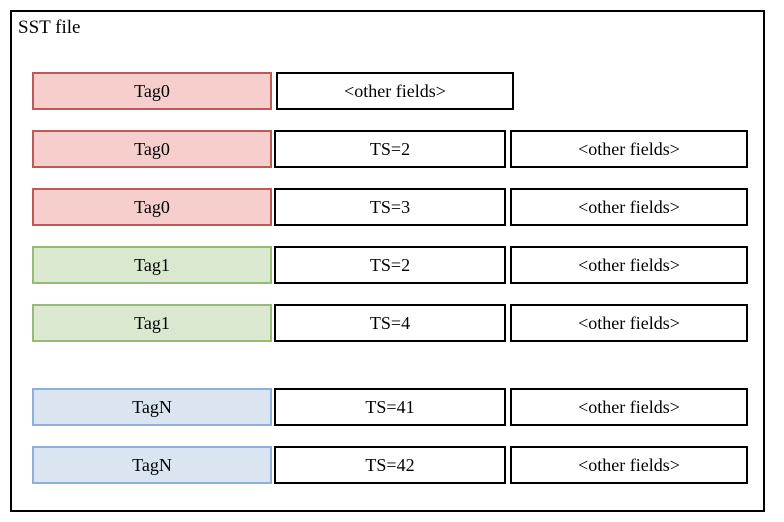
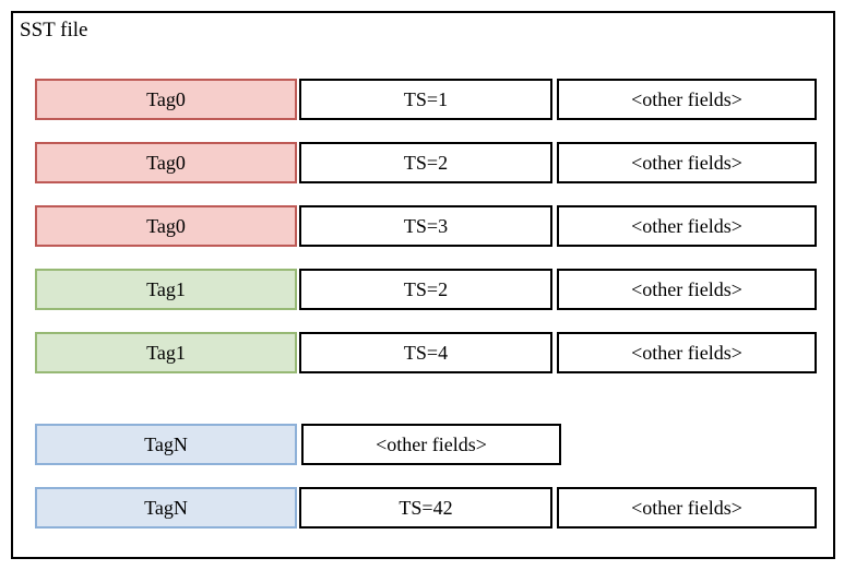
  SST file
  Tag0
+ TS=1
  <other fields>
  Tag0
  TS=2
  <other fields>
  Tag0
  TS=3
  <other fields>
  Tag1
  TS=2
  <other fields>
  Tag1
  TS=4
  <other fields>
  TagN
- TS=41
  <other fields>
  TagN
  TS=42
  <other fields>
